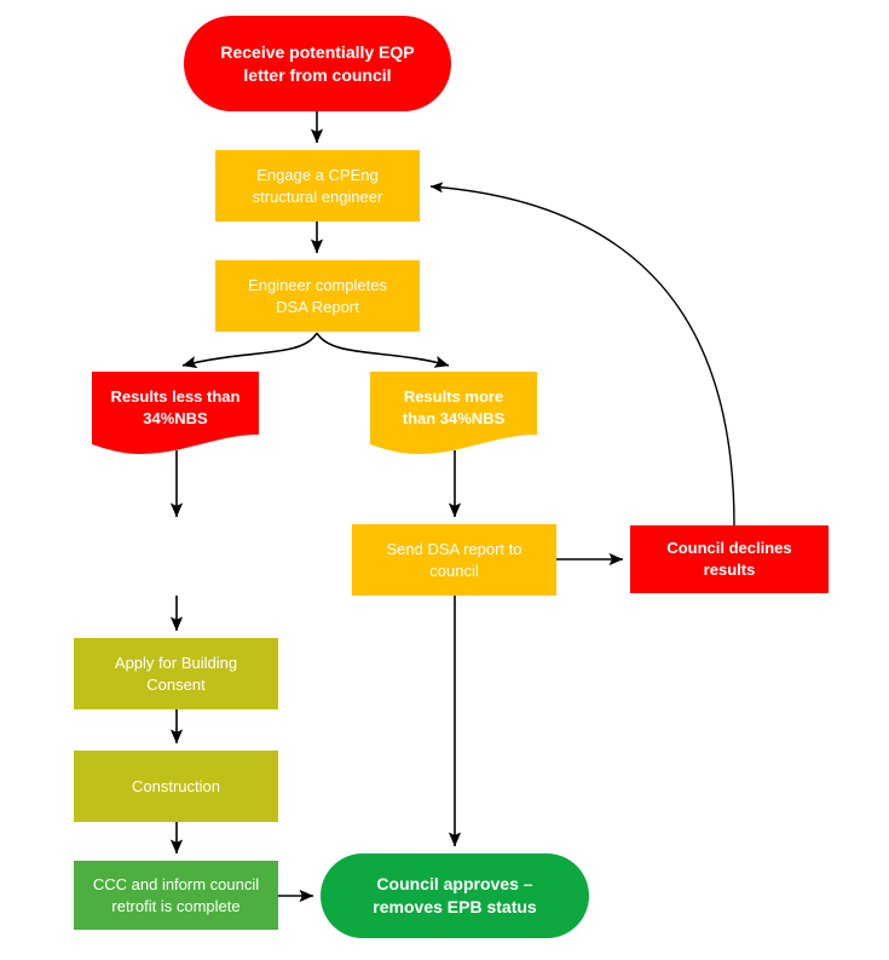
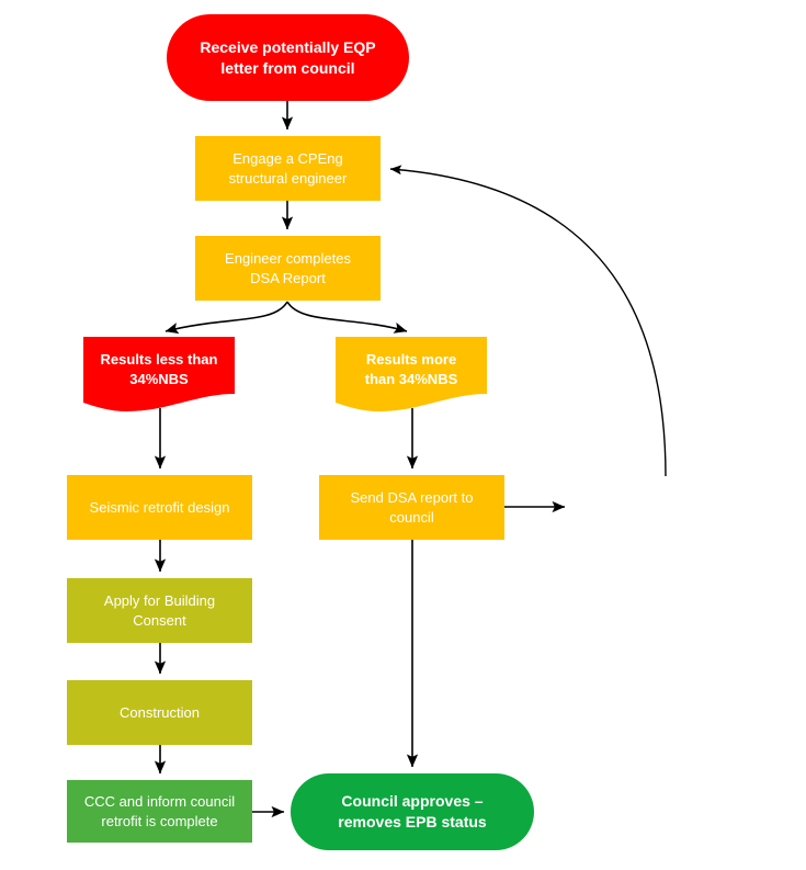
  Receive potentially EQP
  letter from council
  Engage a CPEng
  structural engineer
  Engineer completes
  DSA Report
  Results less than
  34%NBS
  Results more
  than 34%NBS
+ Seismic retrofit design
  Send DSA report to
  council
- Council declines
- results
  Apply for Building
  Consent
  Construction
  CCC and inform council
  retrofit is complete
  Council approves –
  removes EPB status
